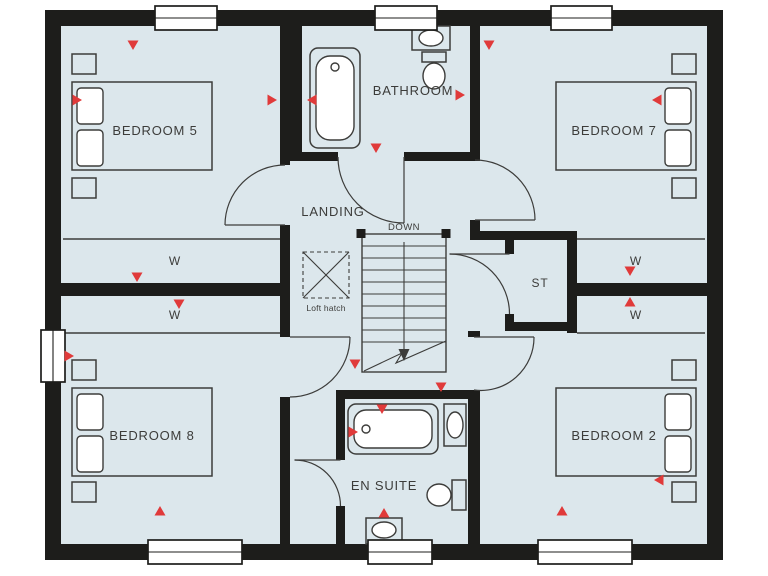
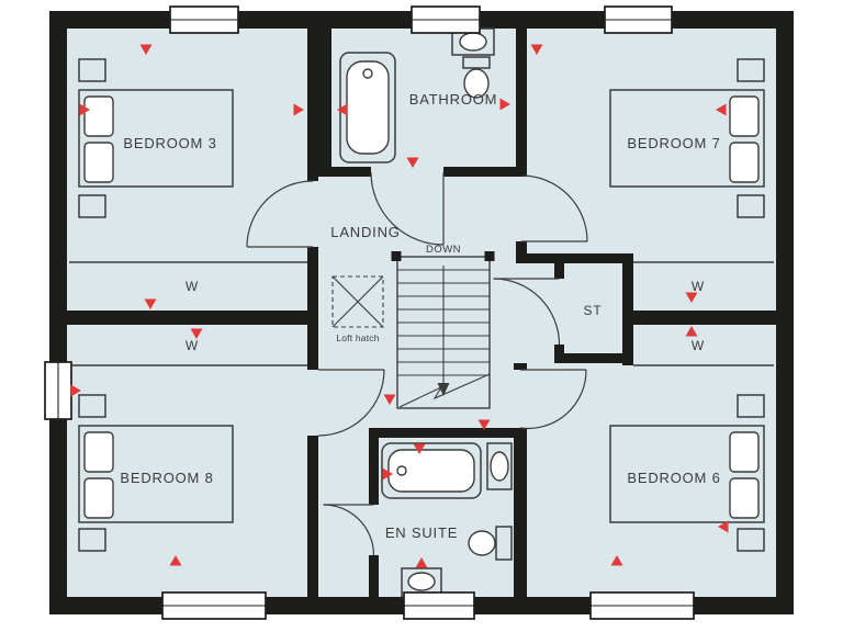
- BEDROOM 5
+ BEDROOM 3
  BATHROOM
  BEDROOM 7
  LANDING
  ST
  BEDROOM 8
  EN SUITE
- BEDROOM 2
+ BEDROOM 6
  W
  W
  W
  W
  DOWN
  Loft hatch
